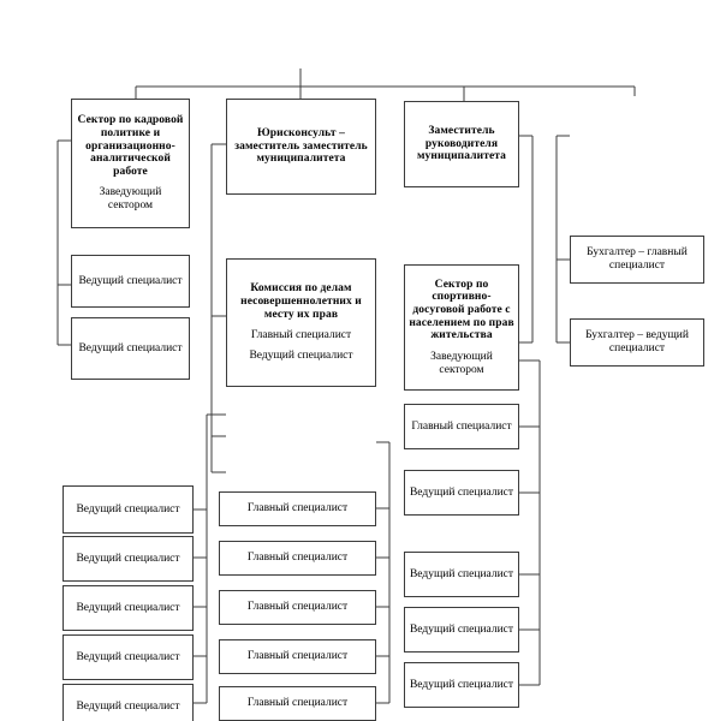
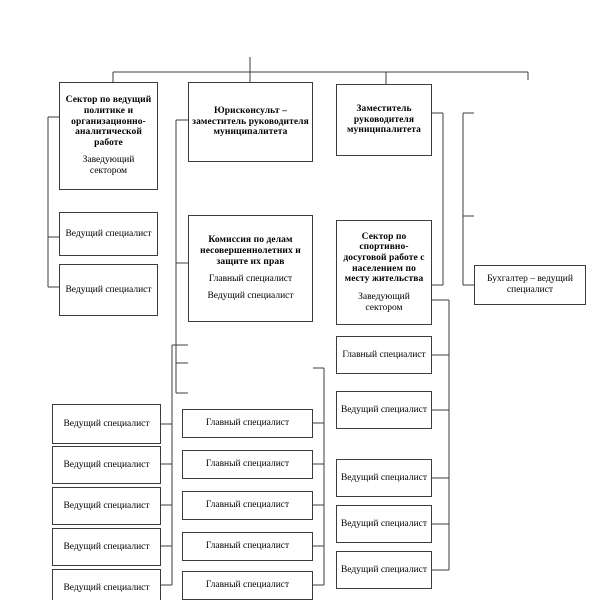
- Сектор по кадровой политике и организационно-аналитической работе
+ Сектор по ведущий политике и организационно-аналитической работе
  Заведующий сектором
  Ведущий специалист
  Ведущий специалист
  Ведущий специалист
  Ведущий специалист
  Ведущий специалист
  Ведущий специалист
  Ведущий специалист
- Юрисконсульт – заместитель заместитель муниципалитета
+ Юрисконсульт – заместитель руководителя муниципалитета
- Комиссия по делам несовершеннолетних и месту их прав
+ Комиссия по делам несовершеннолетних и защите их прав
  Главный специалист
  Ведущий специалист
  Главный специалист
  Главный специалист
  Главный специалист
  Главный специалист
  Главный специалист
  Заместитель руководителя муниципалитета
- Сектор по спортивно-досуговой работе с населением по прав жительства
+ Сектор по спортивно-досуговой работе с населением по месту жительства
  Заведующий сектором
  Главный специалист
  Ведущий специалист
  Ведущий специалист
  Ведущий специалист
  Ведущий специалист
- Бухгалтер – главный специалист
  Бухгалтер – ведущий специалист
